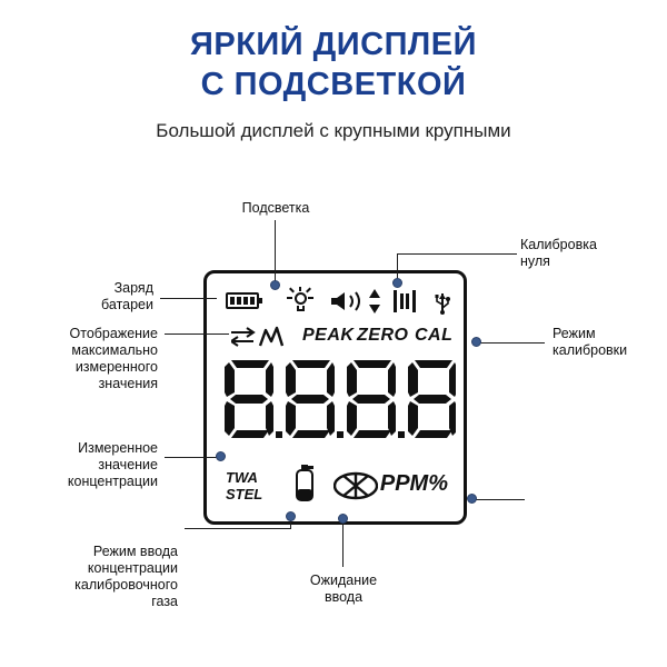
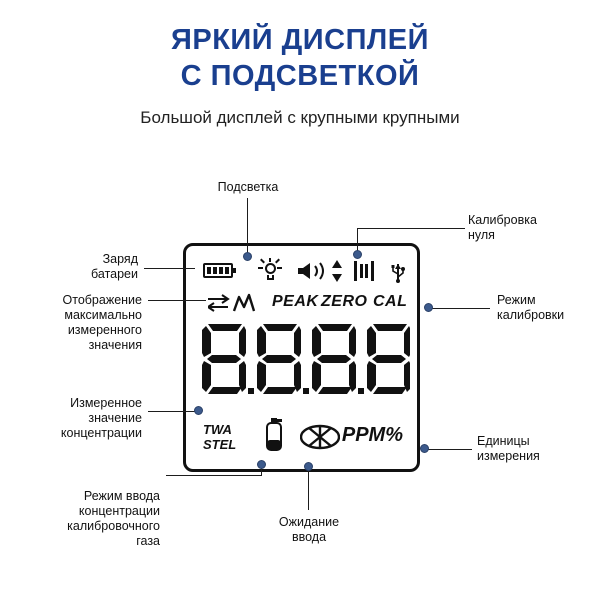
  ЯРКИЙ ДИСПЛЕЙ
  С ПОДСВЕТКОЙ
  Большой дисплей с крупными крупными
  PEAK
  ZERO
  CAL
  TWA
  STEL
  PPM%
  Подсветка
  Калибровка
  нуля
  Заряд
  батареи
  Режим
  калибровки
  Отображение
  максимально
  измеренного
  значения
  Измеренное
  значение
  концентрации
+ Единицы
+ измерения
  Режим ввода
  концентрации
  калибровочного
  газа
  Ожидание
  ввода
